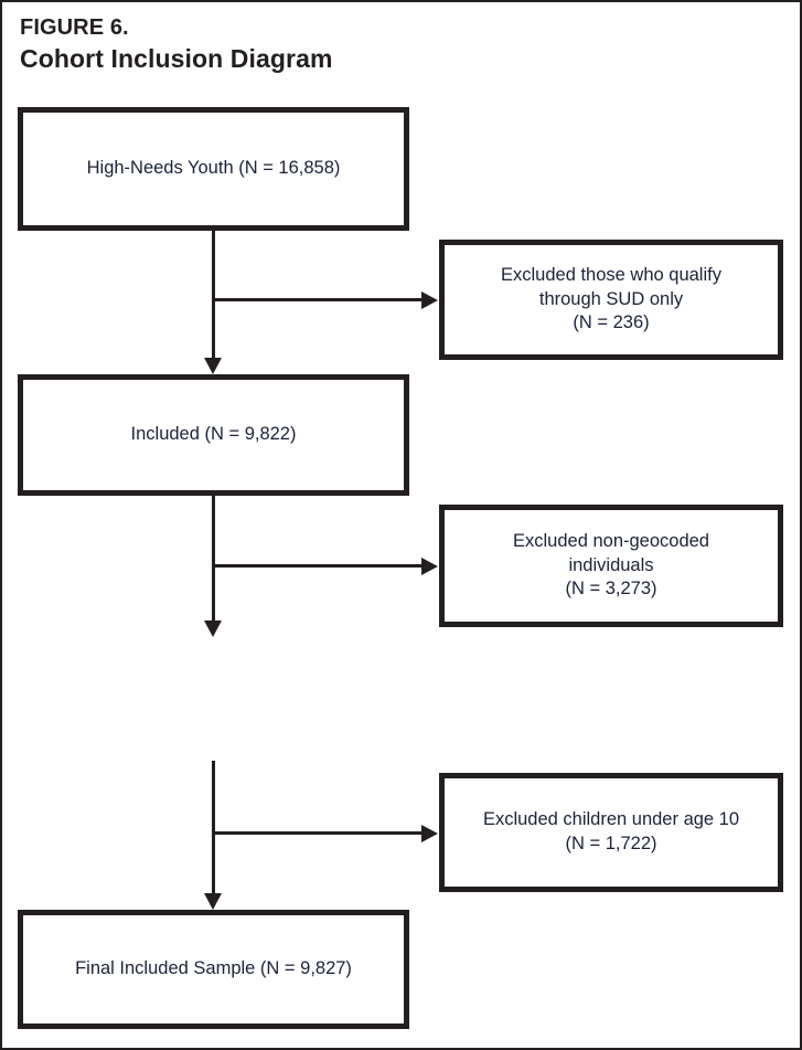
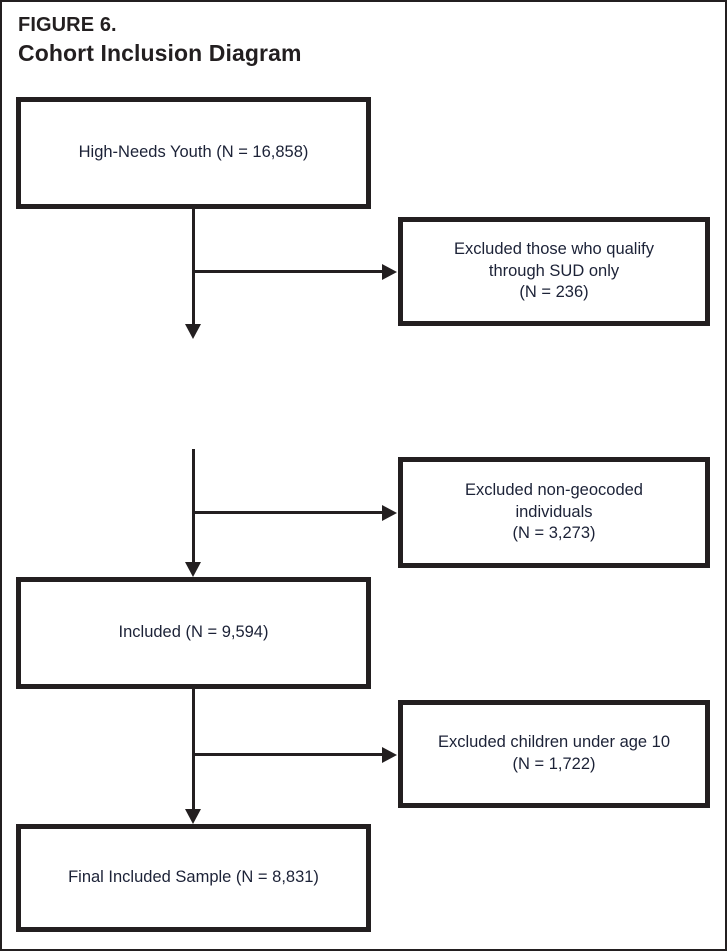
  FIGURE 6.
  Cohort Inclusion Diagram
  High-Needs Youth (N = 16,858)
  Excluded those who qualify
  through SUD only
  (N = 236)
- Included (N = 9,822)
  Excluded non-geocoded
  individuals
  (N = 3,273)
+ Included (N = 9,594)
  Excluded children under age 10
  (N = 1,722)
- Final Included Sample (N = 9,827)
+ Final Included Sample (N = 8,831)
